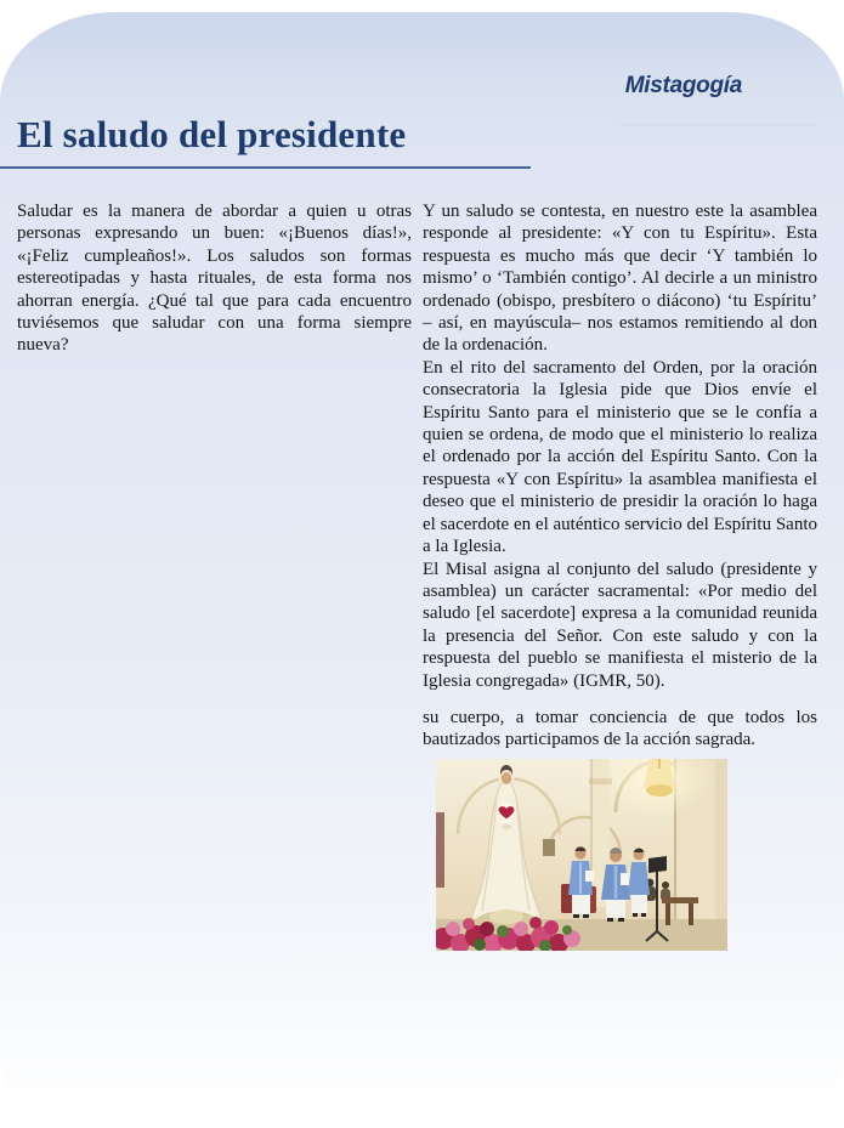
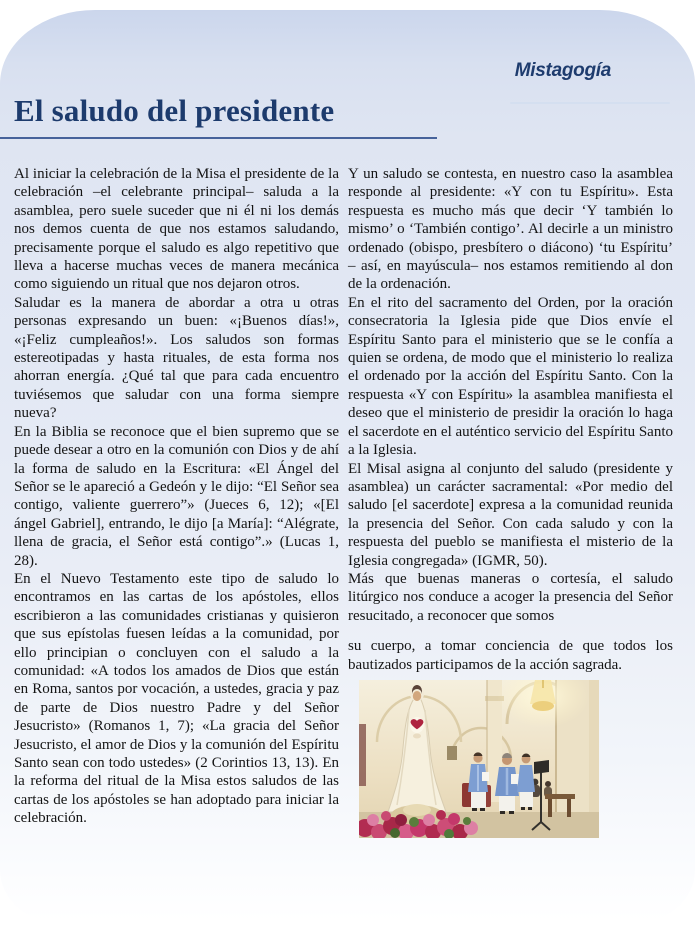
  Mistagogía
  El saludo del presidente
+ Al iniciar la celebración de la Misa el presidente de la celebración –el celebrante principal– saluda a la asamblea, pero suele suceder que ni él ni los demás nos demos cuenta de que nos estamos saludando, precisamente porque el saludo es algo repetitivo que lleva a hacerse muchas veces de manera mecánica como siguiendo un ritual que nos dejaron otros.
- Saludar es la manera de abordar a quien u otras personas expresando un buen: «¡Buenos días!», «¡Feliz cumpleaños!». Los saludos son formas estereotipadas y hasta rituales, de esta forma nos ahorran energía. ¿Qué tal que para cada encuentro tuviésemos que saludar con una forma siempre nueva?
+ Saludar es la manera de abordar a otra u otras personas expresando un buen: «¡Buenos días!», «¡Feliz cumpleaños!». Los saludos son formas estereotipadas y hasta rituales, de esta forma nos ahorran energía. ¿Qué tal que para cada encuentro tuviésemos que saludar con una forma siempre nueva?
+ En la Biblia se reconoce que el bien supremo que se puede desear a otro en la comunión con Dios y de ahí la forma de saludo en la Escritura: «El Ángel del Señor se le apareció a Gedeón y le dijo: “El Señor sea contigo, valiente guerrero”» (Jueces 6, 12); «[El ángel Gabriel], entrando, le dijo [a María]: “Alégrate, llena de gracia, el Señor está contigo”.» (Lucas 1, 28).
+ En el Nuevo Testamento este tipo de saludo lo encontramos en las cartas de los apóstoles, ellos escribieron a las comunidades cristianas y quisieron que sus epístolas fuesen leídas a la comunidad, por ello principian o concluyen con el saludo a la comunidad: «A todos los amados de Dios que están en Roma, santos por vocación, a ustedes, gracia y paz de parte de Dios nuestro Padre y del Señor Jesucristo» (Romanos 1, 7); «La gracia del Señor Jesucristo, el amor de Dios y la comunión del Espíritu Santo sean con todo ustedes» (2 Corintios 13, 13). En la reforma del ritual de la Misa estos saludos de las cartas de los apóstoles se han adoptado para iniciar la celebración.
- Y un saludo se contesta, en nuestro este la asamblea responde al presidente: «Y con tu Espíritu». Esta respuesta es mucho más que decir ‘Y también lo mismo’ o ‘También contigo’. Al decirle a un ministro ordenado (obispo, presbítero o diácono) ‘tu Espíritu’ – así, en mayúscula– nos estamos remitiendo al don de la ordenación.
+ Y un saludo se contesta, en nuestro caso la asamblea responde al presidente: «Y con tu Espíritu». Esta respuesta es mucho más que decir ‘Y también lo mismo’ o ‘También contigo’. Al decirle a un ministro ordenado (obispo, presbítero o diácono) ‘tu Espíritu’ – así, en mayúscula– nos estamos remitiendo al don de la ordenación.
  En el rito del sacramento del Orden, por la oración consecratoria la Iglesia pide que Dios envíe el Espíritu Santo para el ministerio que se le confía a quien se ordena, de modo que el ministerio lo realiza el ordenado por la acción del Espíritu Santo. Con la respuesta «Y con Espíritu» la asamblea manifiesta el deseo que el ministerio de presidir la oración lo haga el sacerdote en el auténtico servicio del Espíritu Santo a la Iglesia.
- El Misal asigna al conjunto del saludo (presidente y asamblea) un carácter sacramental: «Por medio del saludo [el sacerdote] expresa a la comunidad reunida la presencia del Señor. Con este saludo y con la respuesta del pueblo se manifiesta el misterio de la Iglesia congregada» (IGMR, 50).
+ El Misal asigna al conjunto del saludo (presidente y asamblea) un carácter sacramental: «Por medio del saludo [el sacerdote] expresa a la comunidad reunida la presencia del Señor. Con cada saludo y con la respuesta del pueblo se manifiesta el misterio de la Iglesia congregada» (IGMR, 50).
+ Más que buenas maneras o cortesía, el saludo litúrgico nos conduce a acoger la presencia del Señor resucitado, a reconocer que somos
  su cuerpo, a tomar conciencia de que todos los bautizados participamos de la acción sagrada.
